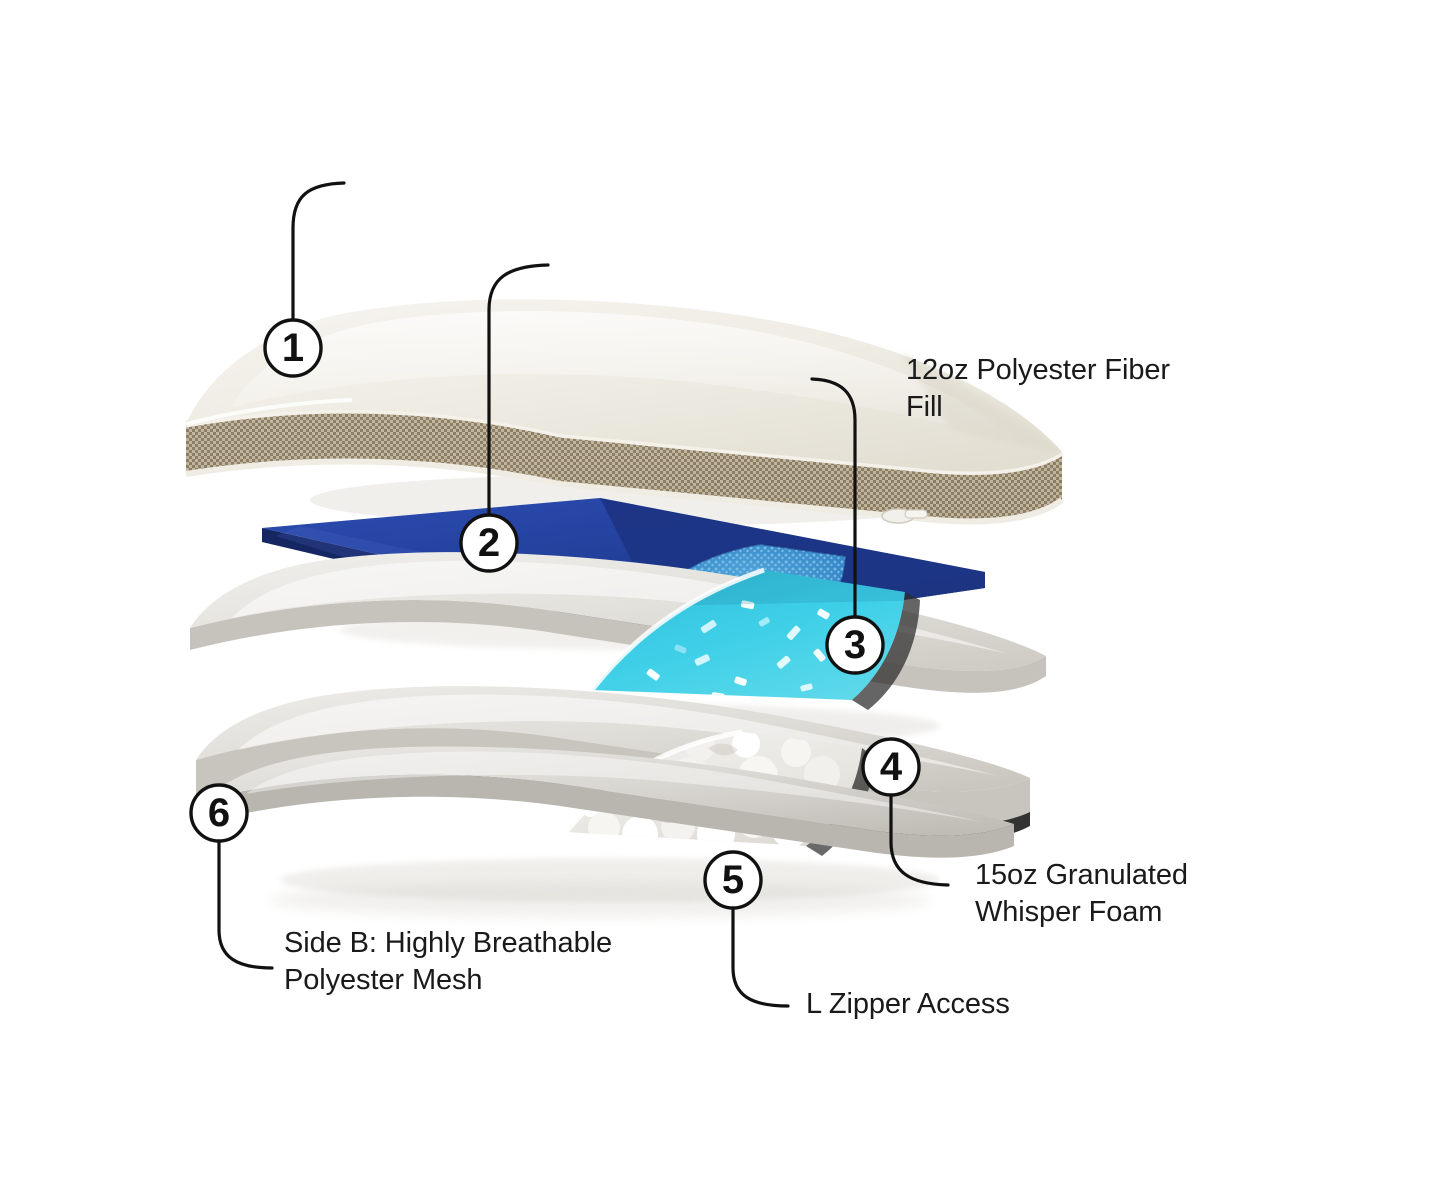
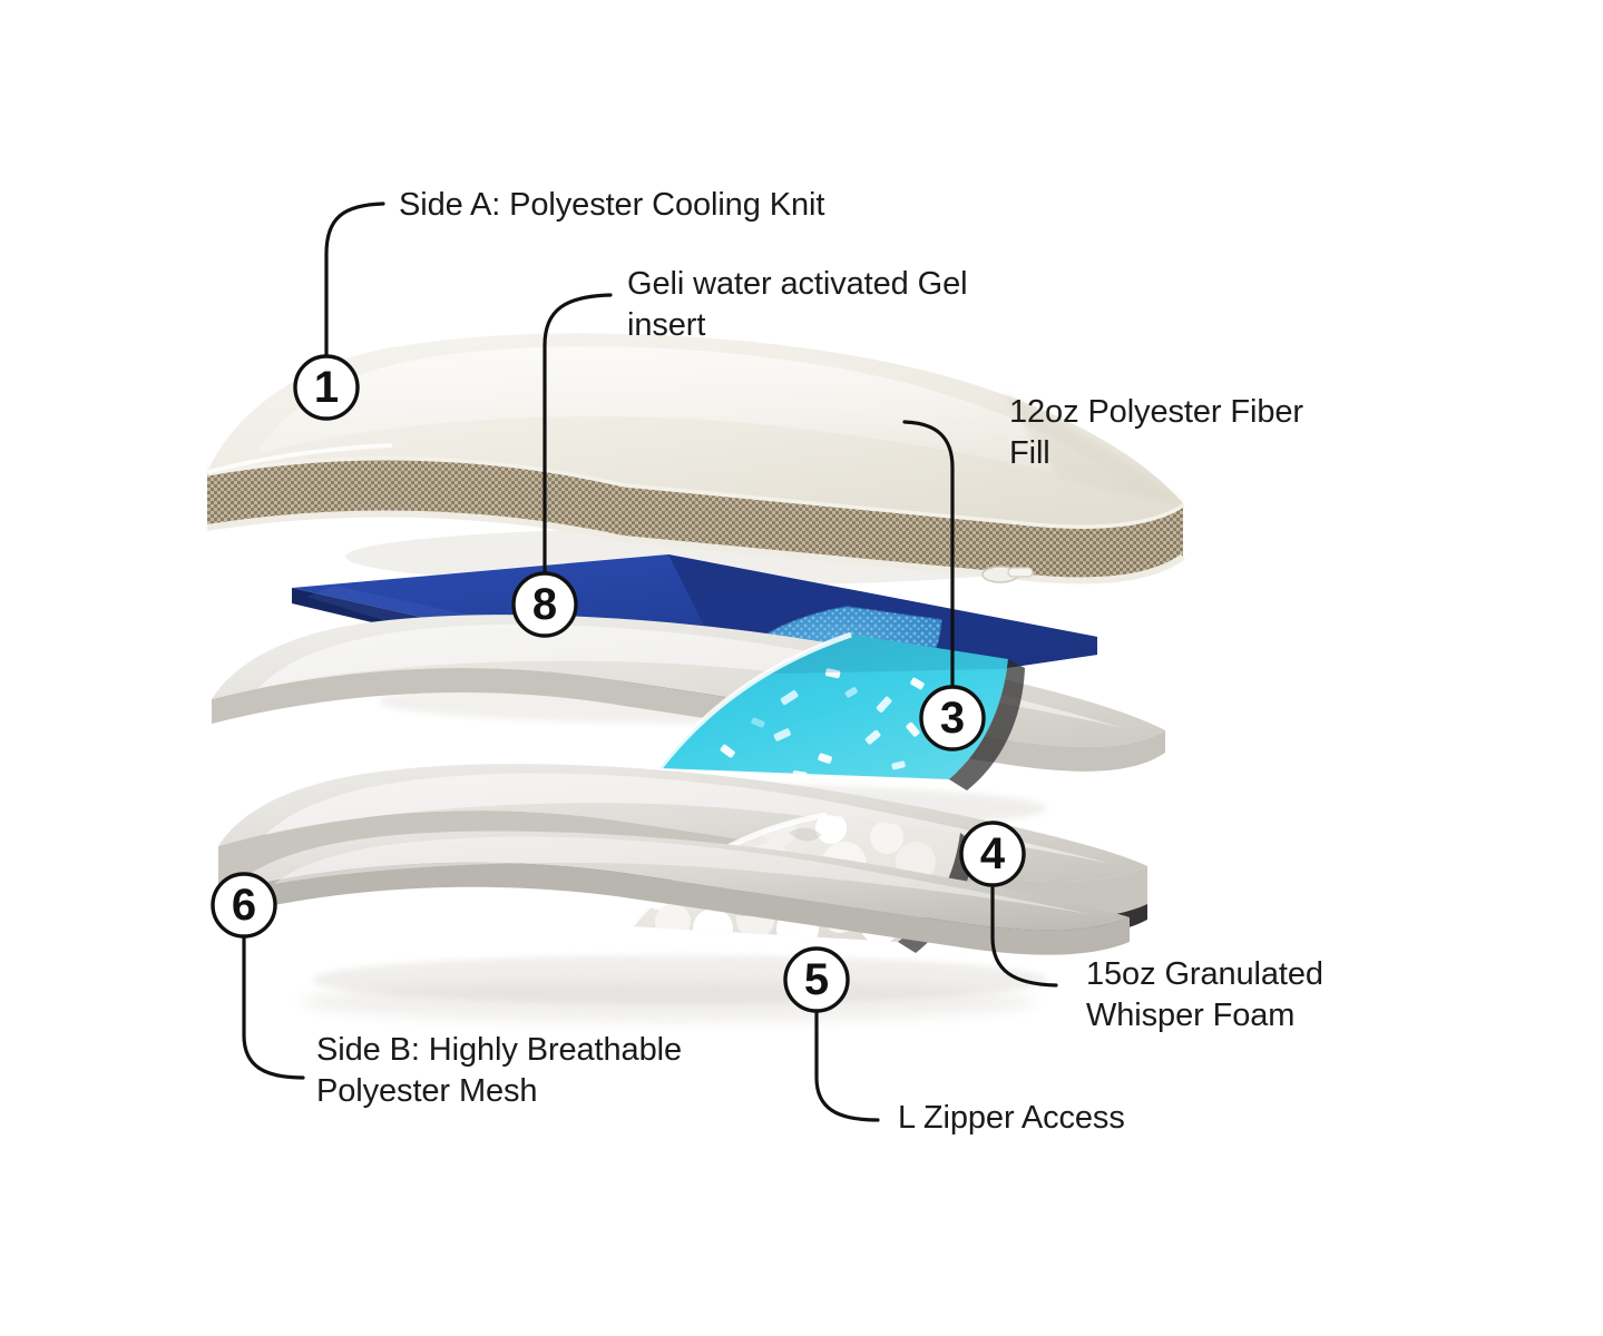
  1
- 2
+ 8
  3
  4
  5
  6
+ Side A: Polyester Cooling Knit
+ Geli water activated Gel
+ insert
  12oz Polyester Fiber
  Fill
  15oz Granulated
  Whisper Foam
  L Zipper Access
  Side B: Highly Breathable
  Polyester Mesh
